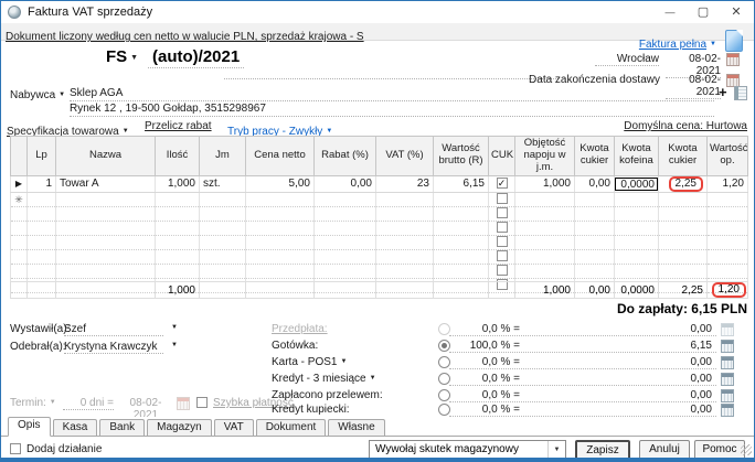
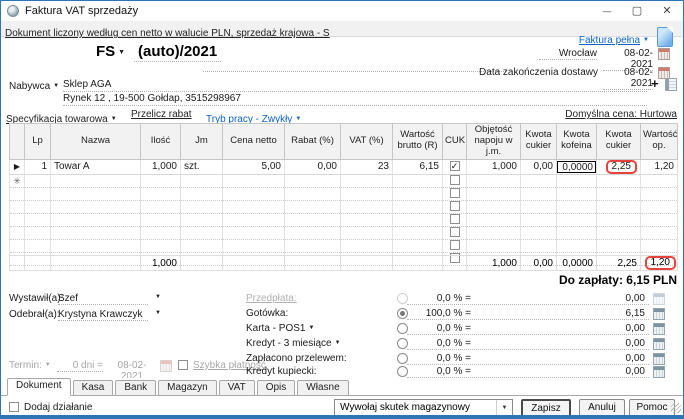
  Faktura VAT sprzedaży
  —
  ▢
  ✕
  Dokument liczony według cen netto w walucie PLN, sprzedaż krajowa - S
  Faktura pełna
  (auto)/2021
  Wrocław
  08-02-2021
  Data zakończenia dostawy
  08-02-2021
  Nabywca
  Sklep AGA
  Rynek 12 , 19-500 Gołdap, 3515298967
  +
  Specyfikacja towarowa
  Przelicz rabat
  Tryb pracy - Zwykły
  Domyślna cena: Hurtowa
  	Lp	Nazwa	Ilość	Jm	Cena netto	Rabat (%)	VAT (%)	Wartość brutto (R)	CUK	Objętość napoju w j.m.	Kwota cukier	Kwota kofeina	Kwota cukier	Wartość op.
  ▶	1	Towar A	1,000	szt.	5,00	0,00	23	6,15	✓	1,000	0,00	0,0000	2,25	1,20
  ✳
  			1,000							1,000	0,00	0,0000	2,25	1,20
  Do zapłaty: 6,15 PLN
  Wystawił(a):
  Szef
  Odebrał(a):
  Krystyna Krawczyk
  Termin:
  0 dni =
  08-02-2021
  Szybka płatność
  Przedpłata:
  0,0 % =
  0,00
  Gotówka:
  100,0 % =
  6,15
  Karta - POS1
  0,0 % =
  0,00
  Kredyt - 3 miesiące
  0,0 % =
  0,00
  Zapłacono przelewem:
  0,0 % =
  0,00
  Kredyt kupiecki:
  0,0 % =
  0,00
- Opis
+ Dokument
  Kasa
  Bank
  Magazyn
  VAT
- Dokument
+ Opis
  Własne
  Dodaj działanie
  Wywołaj skutek magazynowy
  Zapisz
  Anuluj
  Pomoc
